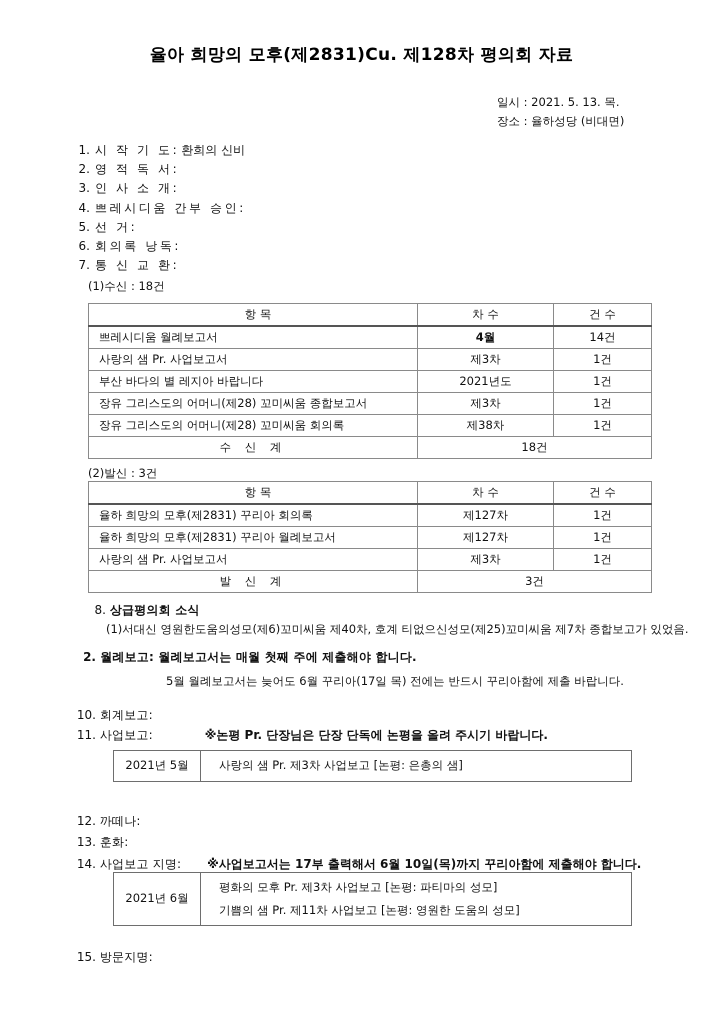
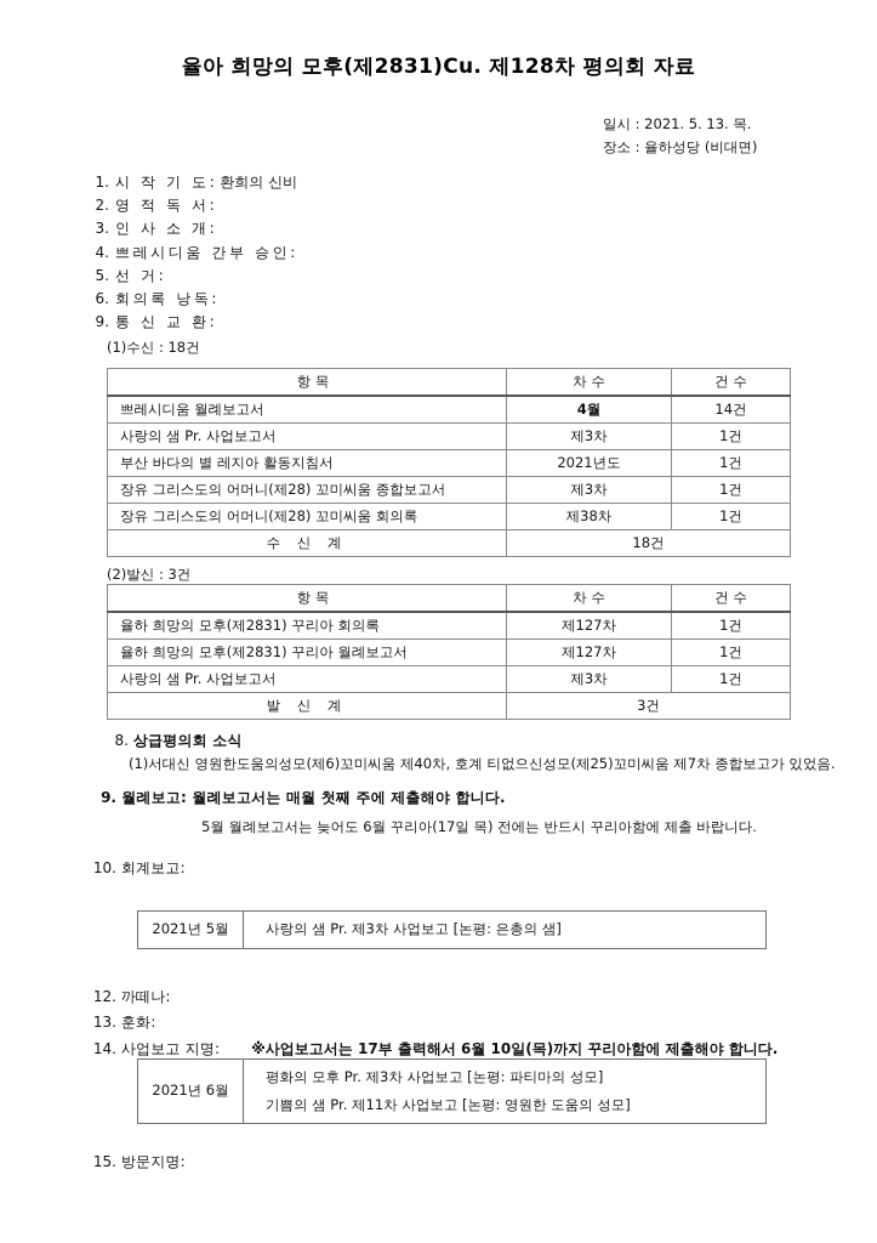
  율아 희망의 모후(제2831)Cu. 제128차 평의회 자료
  일시 : 2021. 5. 13. 목.
  장소 : 율하성당 (비대면)
  1. 시 작 기 도: 환희의 신비
  2. 영 적 독 서:
  3. 인 사 소 개:
  4. 쁘레시디움 간부 승인:
  5. 선 거:
  6. 회의록 낭독:
- 7. 통 신 교 환:
+ 9. 통 신 교 환:
  (1)수신 : 18건
  항 목	차 수	건 수
  쁘레시디움 월례보고서	4월	14건
  사랑의 샘 Pr. 사업보고서	제3차	1건
- 부산 바다의 별 레지아 바랍니다	2021년도	1건
+ 부산 바다의 별 레지아 활동지침서	2021년도	1건
  장유 그리스도의 어머니(제28) 꼬미씨움 종합보고서	제3차	1건
  장유 그리스도의 어머니(제28) 꼬미씨움 회의록	제38차	1건
  수 신 계	18건
  (2)발신 : 3건
  항 목	차 수	건 수
  율하 희망의 모후(제2831) 꾸리아 회의록	제127차	1건
  율하 희망의 모후(제2831) 꾸리아 월례보고서	제127차	1건
  사랑의 샘 Pr. 사업보고서	제3차	1건
  발 신 계	3건
  8. 상급평의회 소식
  (1)서대신 영원한도움의성모(제6)꼬미씨움 제40차, 호계 티없으신성모(제25)꼬미씨움 제7차 종합보고가 있었음.
- 2. 월례보고: 월례보고서는 매월 첫째 주에 제출해야 합니다.
+ 9. 월례보고: 월례보고서는 매월 첫째 주에 제출해야 합니다.
  5월 월례보고서는 늦어도 6월 꾸리아(17일 목) 전에는 반드시 꾸리아함에 제출 바랍니다.
  10. 회계보고:
- 11. 사업보고: ※논평 Pr. 단장님은 단장 단독에 논평을 올려 주시기 바랍니다.
  2021년 5월	사랑의 샘 Pr. 제3차 사업보고 [논평: 은총의 샘]
  12. 까떼나:
  13. 훈화:
  14. 사업보고 지명: ※사업보고서는 17부 출력해서 6월 10일(목)까지 꾸리아함에 제출해야 합니다.
  2021년 6월	평화의 모후 Pr. 제3차 사업보고 [논평: 파티마의 성모] 기쁨의 샘 Pr. 제11차 사업보고 [논평: 영원한 도움의 성모]
  15. 방문지명:
